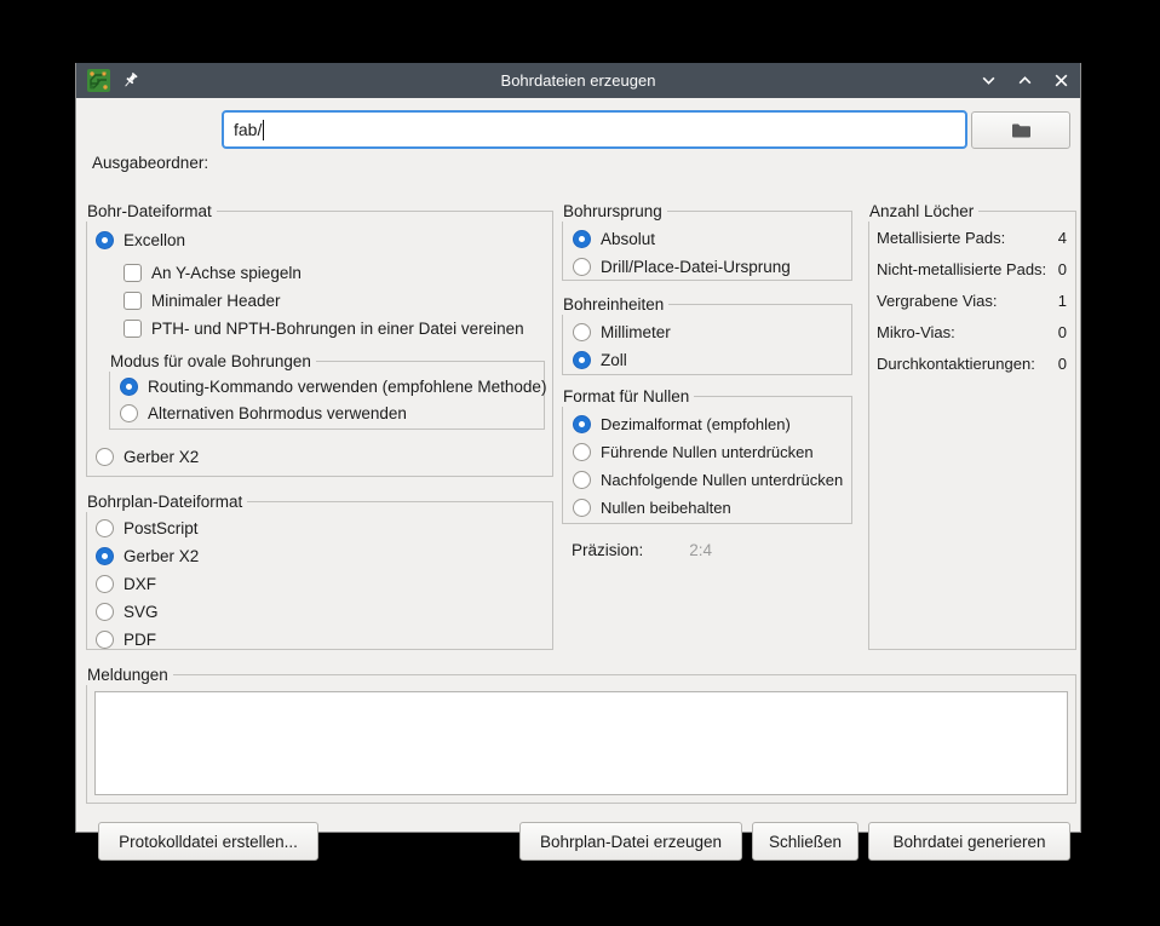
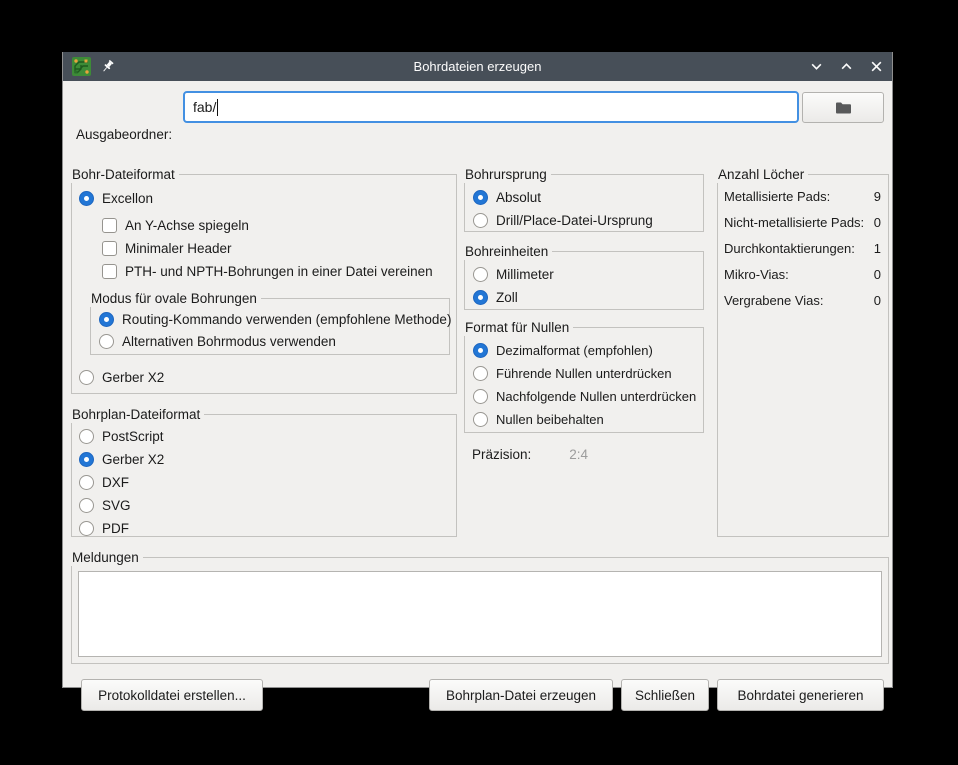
  Bohrdateien erzeugen
  Ausgabeordner:
  fab/
  Bohr-Dateiformat
  Excellon
  An Y-Achse spiegeln
  Minimaler Header
  PTH- und NPTH-Bohrungen in einer Datei vereinen
  Modus für ovale Bohrungen
  Routing-Kommando verwenden (empfohlene Methode)
  Alternativen Bohrmodus verwenden
  Gerber X2
  Bohrplan-Dateiformat
  PostScript
  Gerber X2
  DXF
  SVG
  PDF
  Bohrursprung
  Absolut
  Drill/Place-Datei-Ursprung
  Bohreinheiten
  Millimeter
  Zoll
  Format für Nullen
  Dezimalformat (empfohlen)
  Führende Nullen unterdrücken
  Nachfolgende Nullen unterdrücken
  Nullen beibehalten
  Präzision:
  2:4
  Anzahl Löcher
  Metallisierte Pads:
- 4
+ 9
  Nicht-metallisierte Pads:
  0
- Vergrabene Vias:
+ Durchkontaktierungen:
  1
  Mikro-Vias:
  0
- Durchkontaktierungen:
+ Vergrabene Vias:
  0
  Meldungen
  Protokolldatei erstellen...
  Bohrplan-Datei erzeugen
  Schließen
  Bohrdatei generieren
